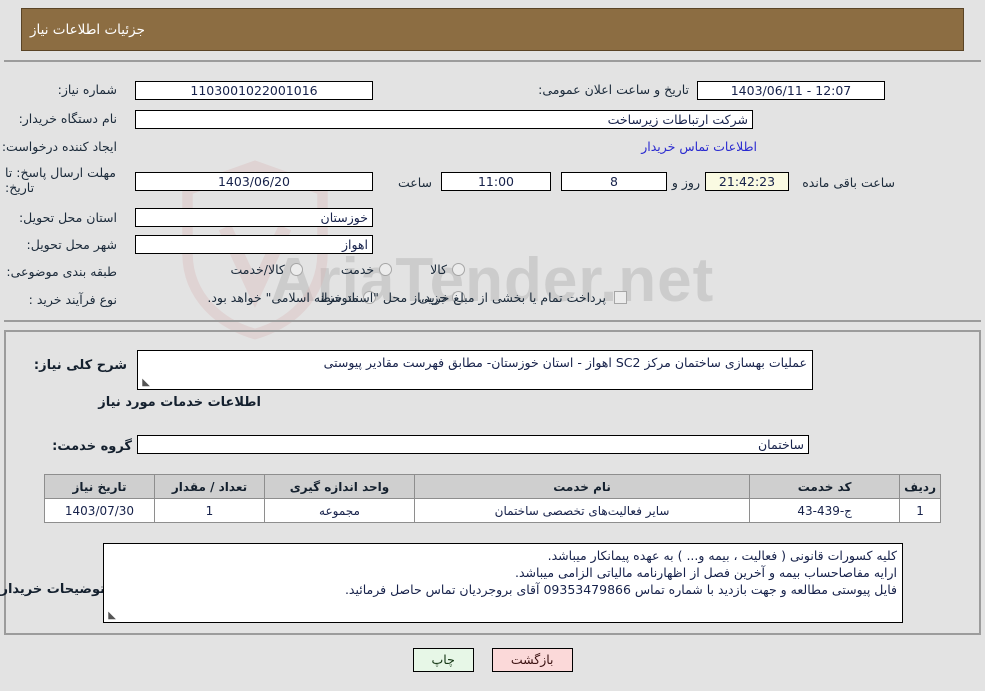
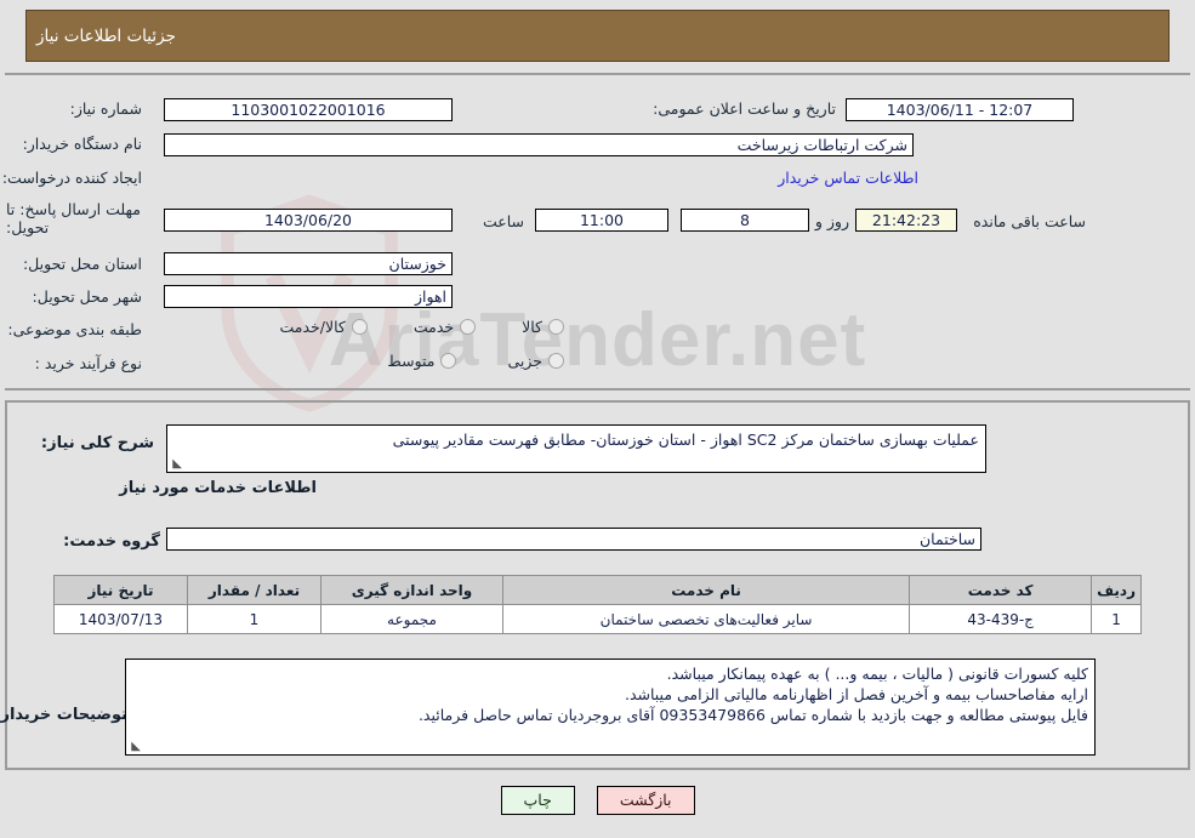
  AriaTender.net
  جزئیات اطلاعات نیاز
  شماره نیاز:
  1103001022001016
  تاریخ و ساعت اعلان عمومی:
  1403/06/11 - 12:07
  نام دستگاه خریدار:
  شرکت ارتباطات زیرساخت
  ایجاد کننده درخواست:
  اطلاعات تماس خریدار
- مهلت ارسال پاسخ: تا تاریخ:
+ مهلت ارسال پاسخ: تا تحویل:
  1403/06/20
  ساعت
  11:00
  8
  روز و
  21:42:23
  ساعت باقی مانده
  استان محل تحویل:
  خوزستان
  شهر محل تحویل:
  اهواز
  طبقه بندی موضوعی:
  کالا
  خدمت
  کالا/خدمت
  نوع فرآیند خرید :
  جزیی
  متوسط
- پرداخت تمام یا بخشی از مبلغ خرید،از محل "اسناد خزانه اسلامی" خواهد بود.
  شرح کلی نیاز:
  عملیات بهسازی ساختمان مرکز SC2 اهواز - استان خوزستان- مطابق فهرست مقادیر پیوستی
  ◣
  اطلاعات خدمات مورد نیاز
  گروه خدمت:
  ساختمان
  ردیف	کد خدمت	نام خدمت	واحد اندازه گیری	تعداد / مقدار	تاریخ نیاز
- 1	ج-439-43	سایر فعالیتهای تخصصی ساختمان	مجموعه	1	1403/07/30
+ 1	ج-439-43	سایر فعالیتهای تخصصی ساختمان	مجموعه	1	1403/07/13
  وضیحات خریدار
- کلیه کسورات قانونی ( فعالیت ، بیمه و... ) به عهده پیمانکار میباشد.
+ کلیه کسورات قانونی ( مالیات ، بیمه و... ) به عهده پیمانکار میباشد.
  ارایه مفاصاحساب بیمه و آخرین فصل از اظهارنامه مالیاتی الزامی میباشد.
  فایل پیوستی مطالعه و جهت بازدید با شماره تماس 09353479866 آقای بروجردیان تماس حاصل فرمائید.
  ◣
  بازگشت
  چاپ
